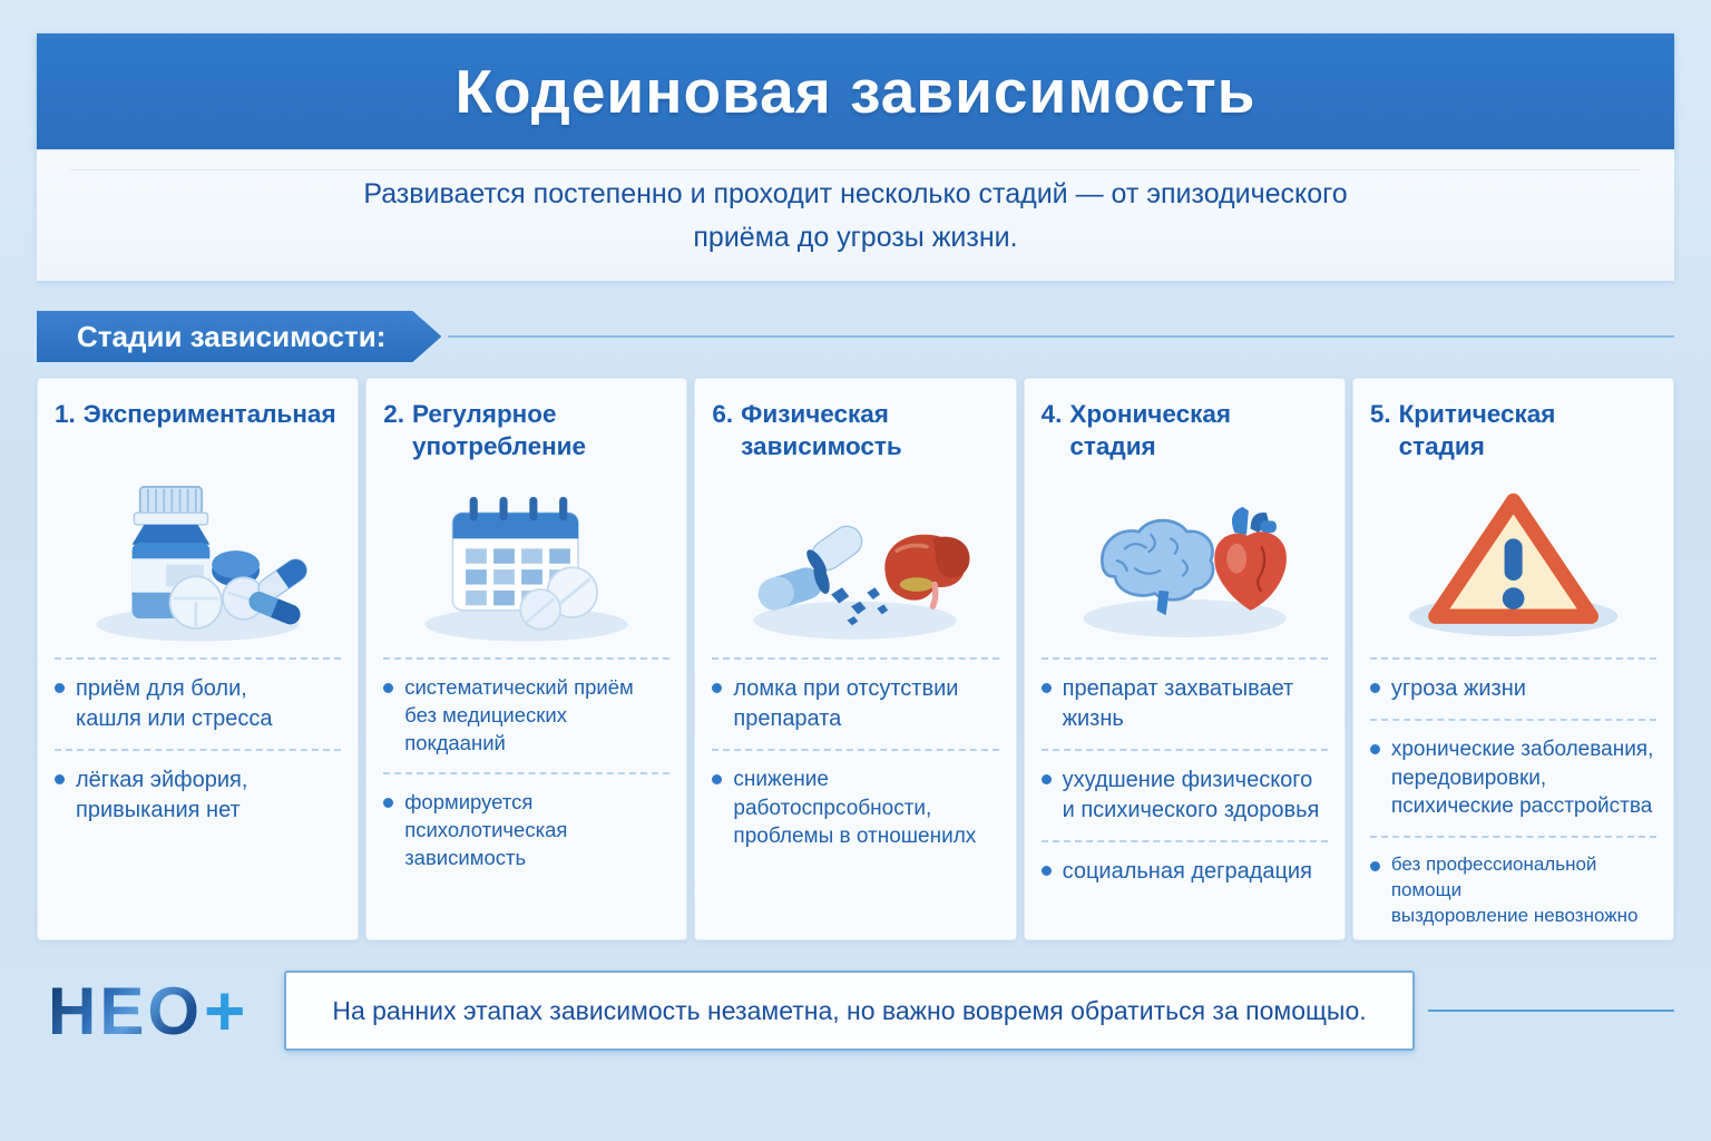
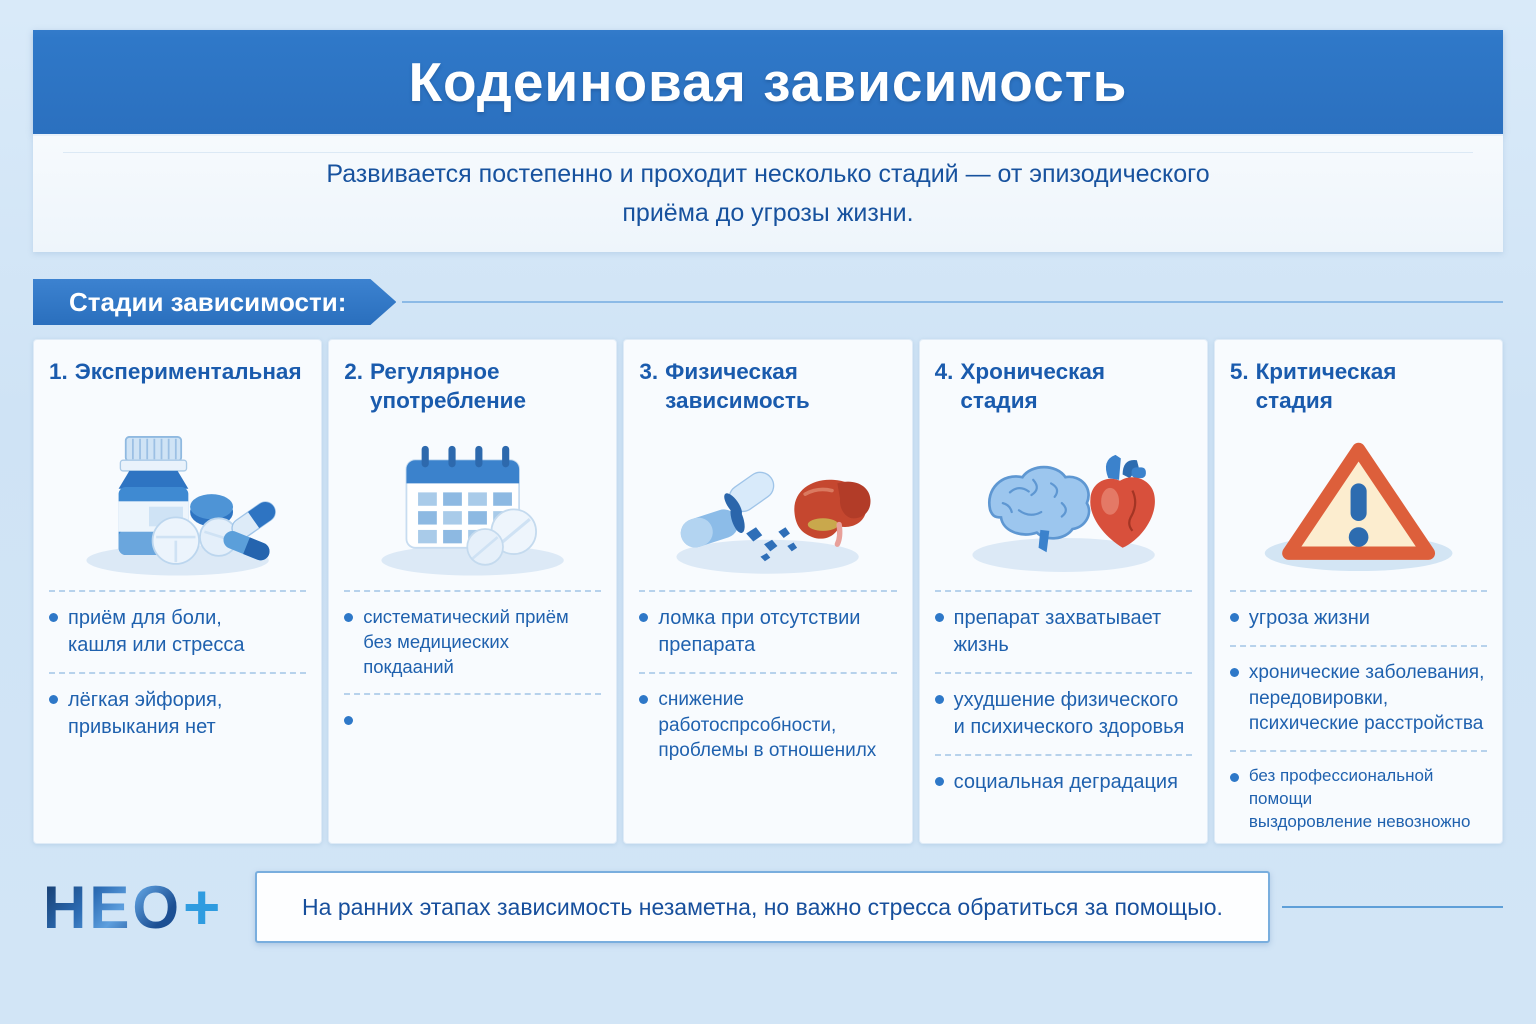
  Кодеиновая зависимость
  Развивается постепенно и проходит несколько стадий — от эпизодического
  приёма до угрозы жизни.
  Стадии зависимости:
  1.
  Экспериментальная
  приём для боли,
  кашля или стресса
  лёгкая эйфория,
  привыкания нет
  2.
  Регулярное употребление
  систематический приём
  без медициеских покдааний
- формируется
- психолотическая зависимость
- 6.
+ 3.
  Физическая зависимость
  ломка при отсутствии
  препарата
  снижение
  работоспрсобности,
  проблемы в отношенилх
  4.
  Хроническая стадия
  препарат захватывает
  жизнь
  ухудшение физического
  и психического здоровья
  социальная деградация
  5.
  Критическая стадия
  угроза жизни
  хронические заболевания,
  передовировки,
  психические расстройства
  без профессиональной помощи
  выздоровление невозножно
  НЕО
  +
- На ранних этапах зависимость незаметна, но важно вовремя обратиться за помощыо.
+ На ранних этапах зависимость незаметна, но важно стресса обратиться за помощыо.
